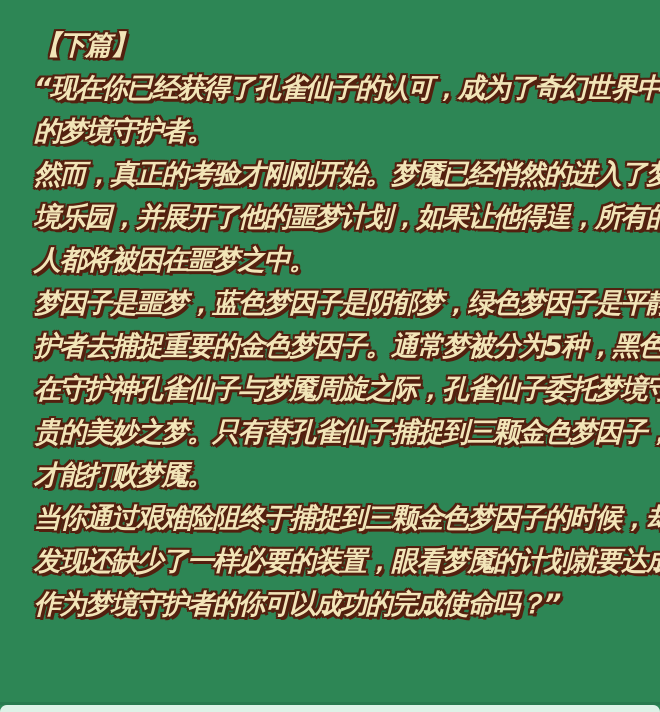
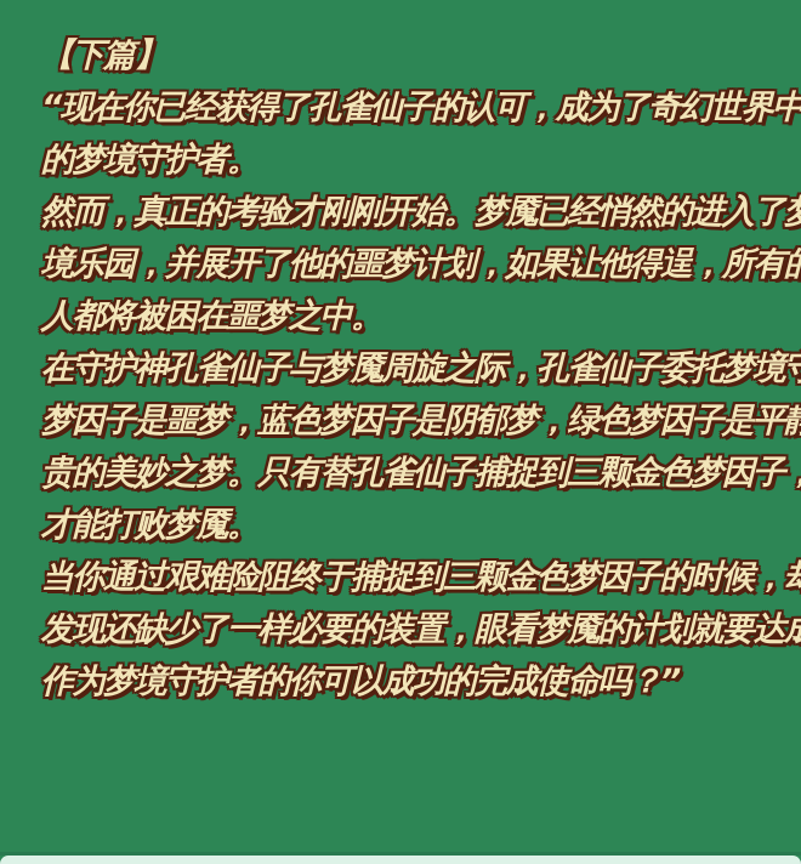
  【下篇】
  “现在你已经获得了孔雀仙子的认可，成为了奇幻世界中
  的梦境守护者。
  然而，真正的考验才刚刚开始。梦魇已经悄然的进入了梦
  境乐园，并展开了他的噩梦计划，如果让他得逞，所有的
  人都将被困在噩梦之中。
- 梦因子是噩梦，蓝色梦因子是阴郁梦，绿色梦因子是平静
+ 在守护神孔雀仙子与梦魇周旋之际，孔雀仙子委托梦境守
- 护者去捕捉重要的金色梦因子。通常梦被分为5种，黑色
- 在守护神孔雀仙子与梦魇周旋之际，孔雀仙子委托梦境守
+ 梦因子是噩梦，蓝色梦因子是阴郁梦，绿色梦因子是平静
  贵的美妙之梦。只有替孔雀仙子捕捉到三颗金色梦因子，
  才能打败梦魇。
  当你通过艰难险阻终于捕捉到三颗金色梦因子的时候，却
  发现还缺少了一样必要的装置，眼看梦魇的计划就要达成
  作为梦境守护者的你可以成功的完成使命吗？”
